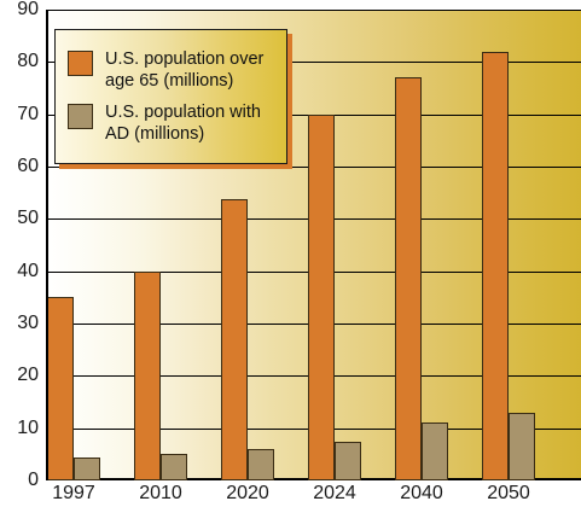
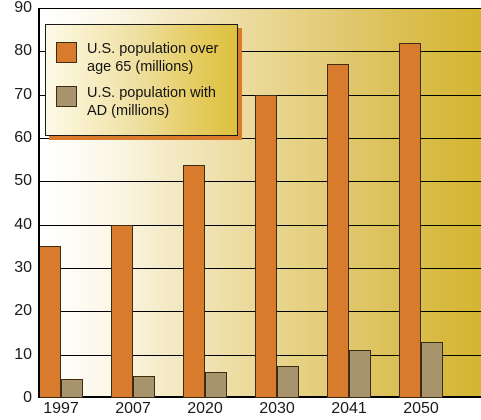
  0
  10
  20
  30
  40
  50
  60
  70
  80
  90
  1997
- 2010
+ 2007
  2020
- 2024
+ 2030
- 2040
+ 2041
  2050
  U.S. population over
  age 65 (millions)
  U.S. population with
  AD (millions)
